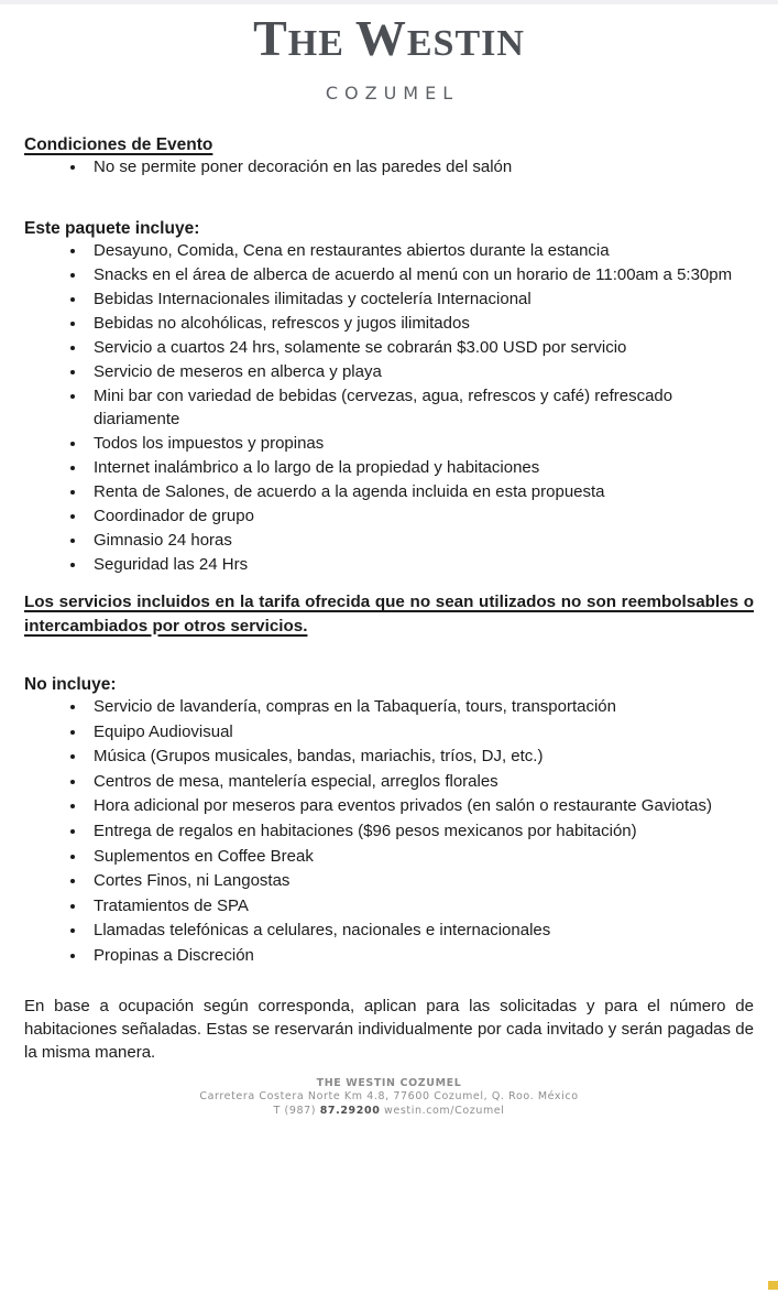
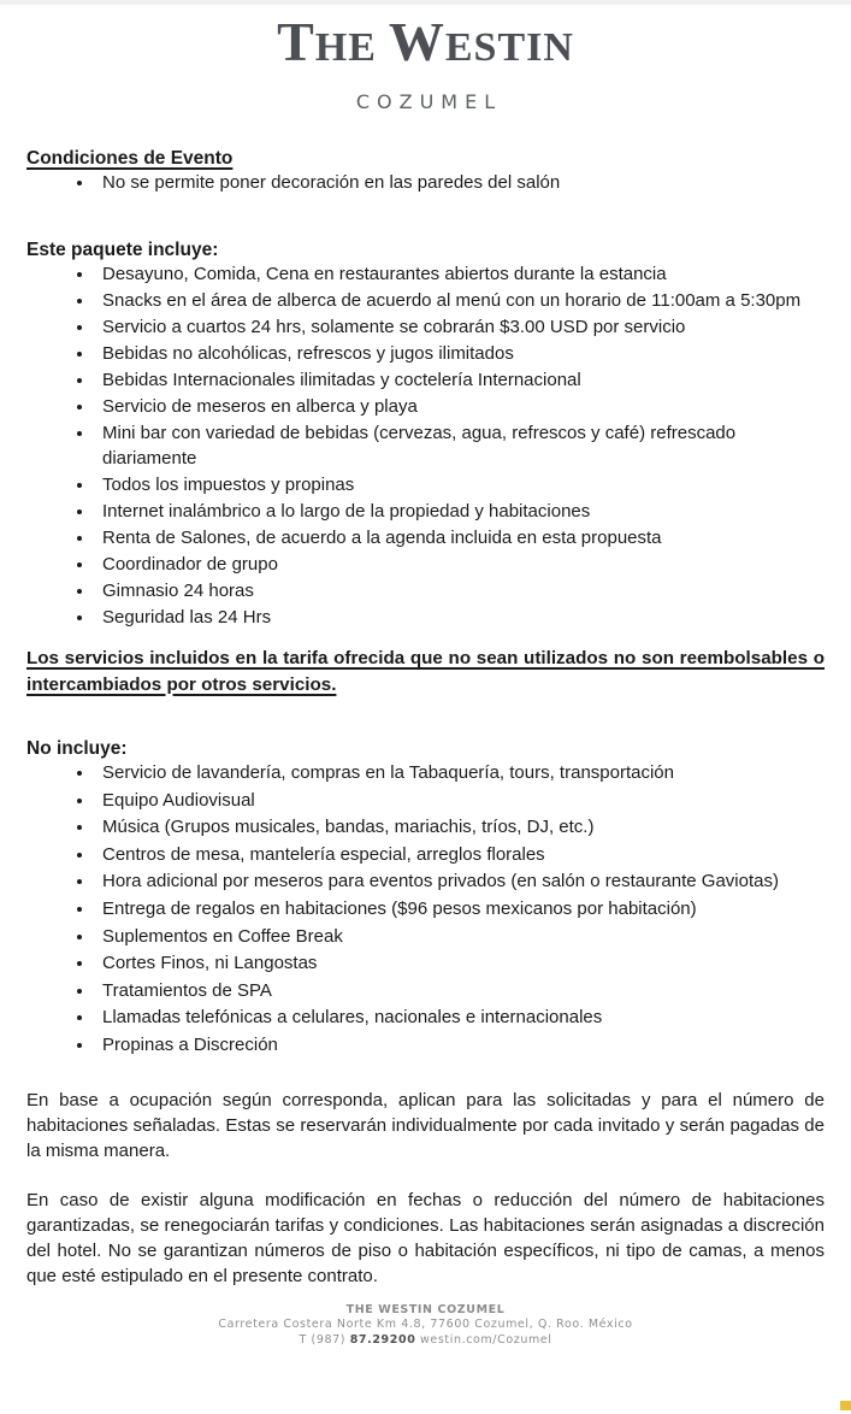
  THE WESTIN
  COZUMEL
  Condiciones de Evento
  No se permite poner decoración en las paredes del salón
  Este paquete incluye:
  Desayuno, Comida, Cena en restaurantes abiertos durante la estancia
  Snacks en el área de alberca de acuerdo al menú con un horario de 11:00am a 5:30pm
- Bebidas Internacionales ilimitadas y coctelería Internacional
+ Servicio a cuartos 24 hrs, solamente se cobrarán $3.00 USD por servicio
  Bebidas no alcohólicas, refrescos y jugos ilimitados
- Servicio a cuartos 24 hrs, solamente se cobrarán $3.00 USD por servicio
+ Bebidas Internacionales ilimitadas y coctelería Internacional
  Servicio de meseros en alberca y playa
  Mini bar con variedad de bebidas (cervezas, agua, refrescos y café) refrescado diariamente
  Todos los impuestos y propinas
  Internet inalámbrico a lo largo de la propiedad y habitaciones
  Renta de Salones, de acuerdo a la agenda incluida en esta propuesta
  Coordinador de grupo
  Gimnasio 24 horas
  Seguridad las 24 Hrs
  Los servicios incluidos en la tarifa ofrecida que no sean utilizados no son reembolsables o intercambiados por otros servicios.
  No incluye:
  Servicio de lavandería, compras en la Tabaquería, tours, transportación
  Equipo Audiovisual
  Música (Grupos musicales, bandas, mariachis, tríos, DJ, etc.)
  Centros de mesa, mantelería especial, arreglos florales
  Hora adicional por meseros para eventos privados (en salón o restaurante Gaviotas)
  Entrega de regalos en habitaciones ($96 pesos mexicanos por habitación)
  Suplementos en Coffee Break
  Cortes Finos, ni Langostas
  Tratamientos de SPA
  Llamadas telefónicas a celulares, nacionales e internacionales
  Propinas a Discreción
  En base a ocupación según corresponda, aplican para las solicitadas y para el número de habitaciones señaladas. Estas se reservarán individualmente por cada invitado y serán pagadas de la misma manera.
+ En caso de existir alguna modificación en fechas o reducción del número de habitaciones garantizadas, se renegociarán tarifas y condiciones. Las habitaciones serán asignadas a discreción del hotel. No se garantizan números de piso o habitación específicos, ni tipo de camas, a menos que esté estipulado en el presente contrato.
  THE WESTIN COZUMEL
  Carretera Costera Norte Km 4.8, 77600 Cozumel, Q. Roo. México
  T (987) 87.29200 westin.com/Cozumel
